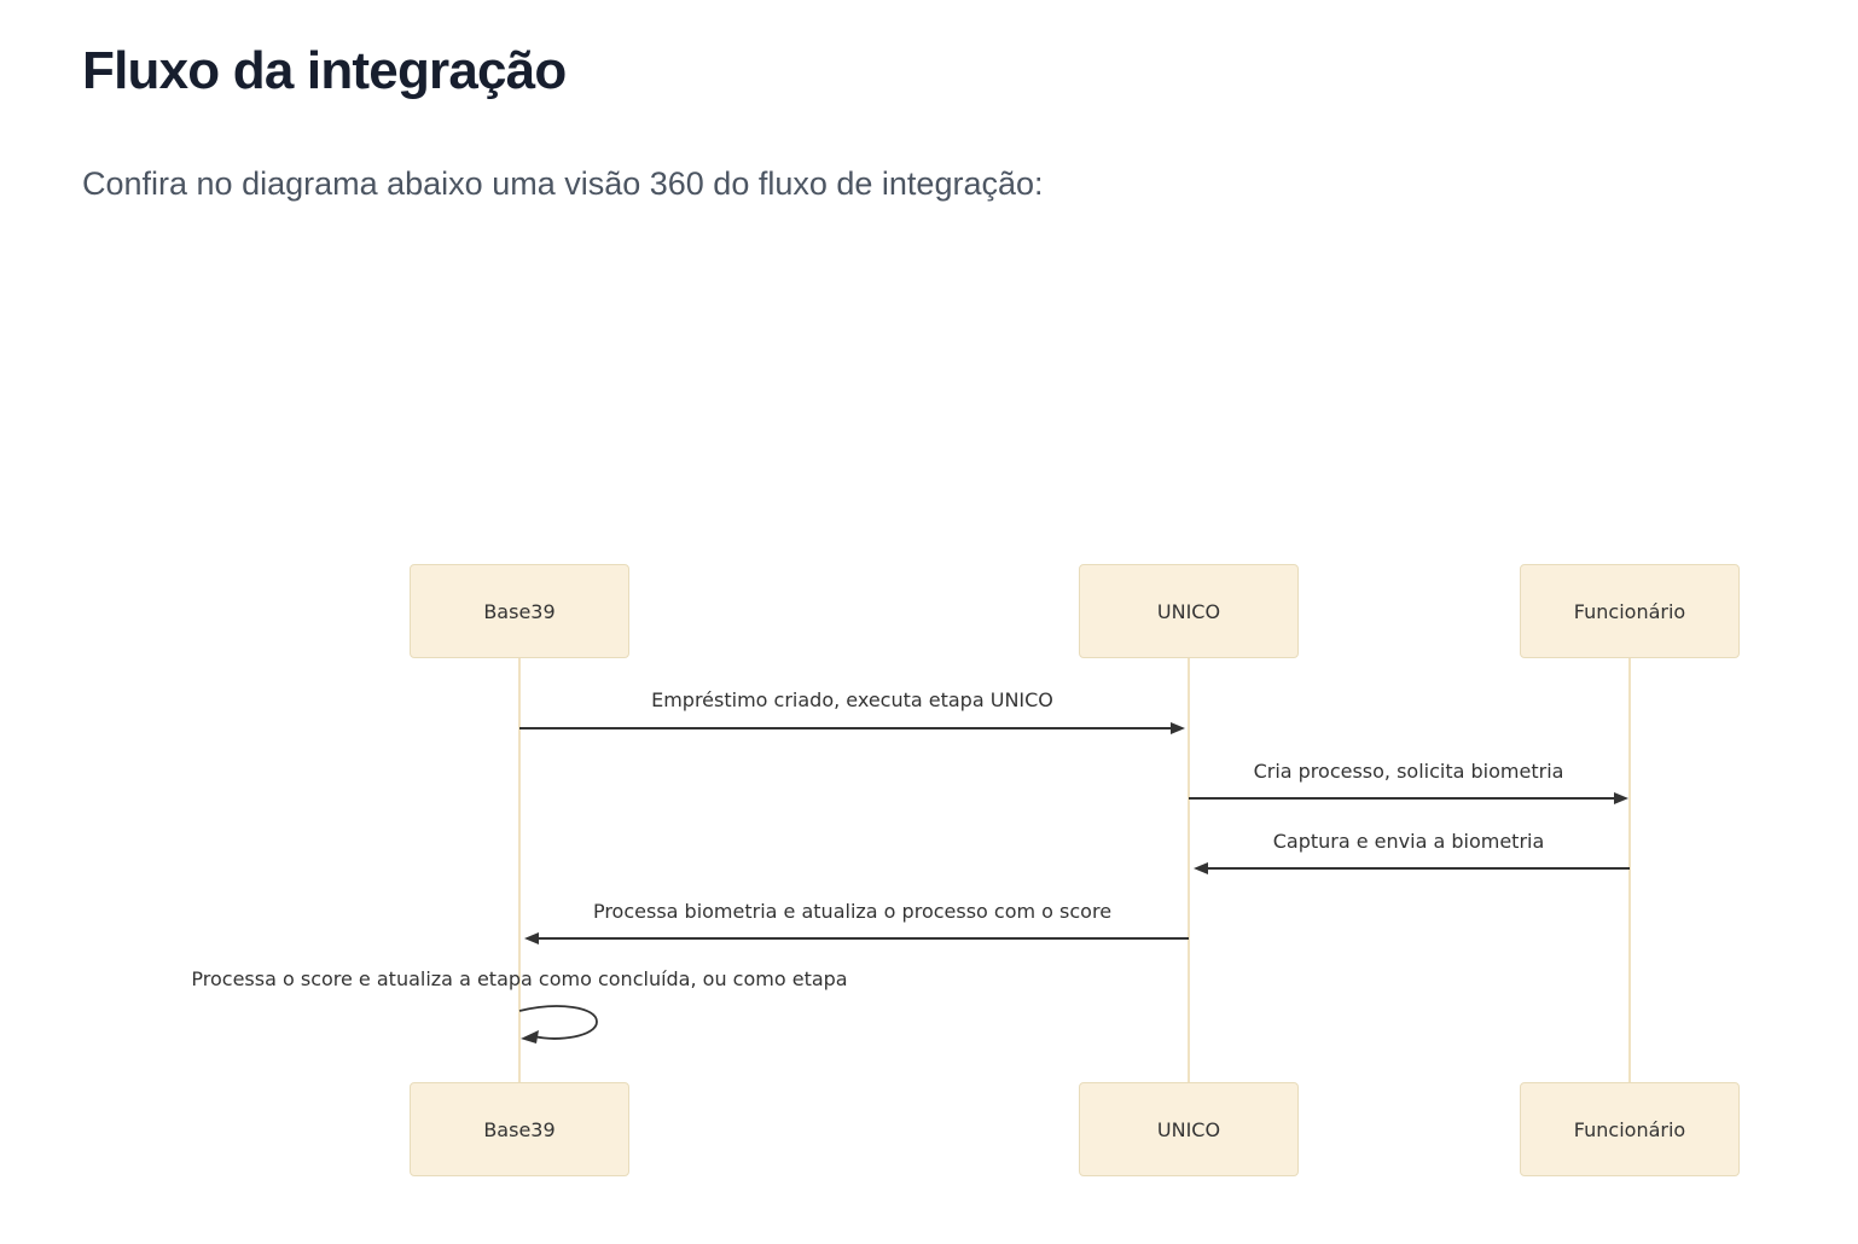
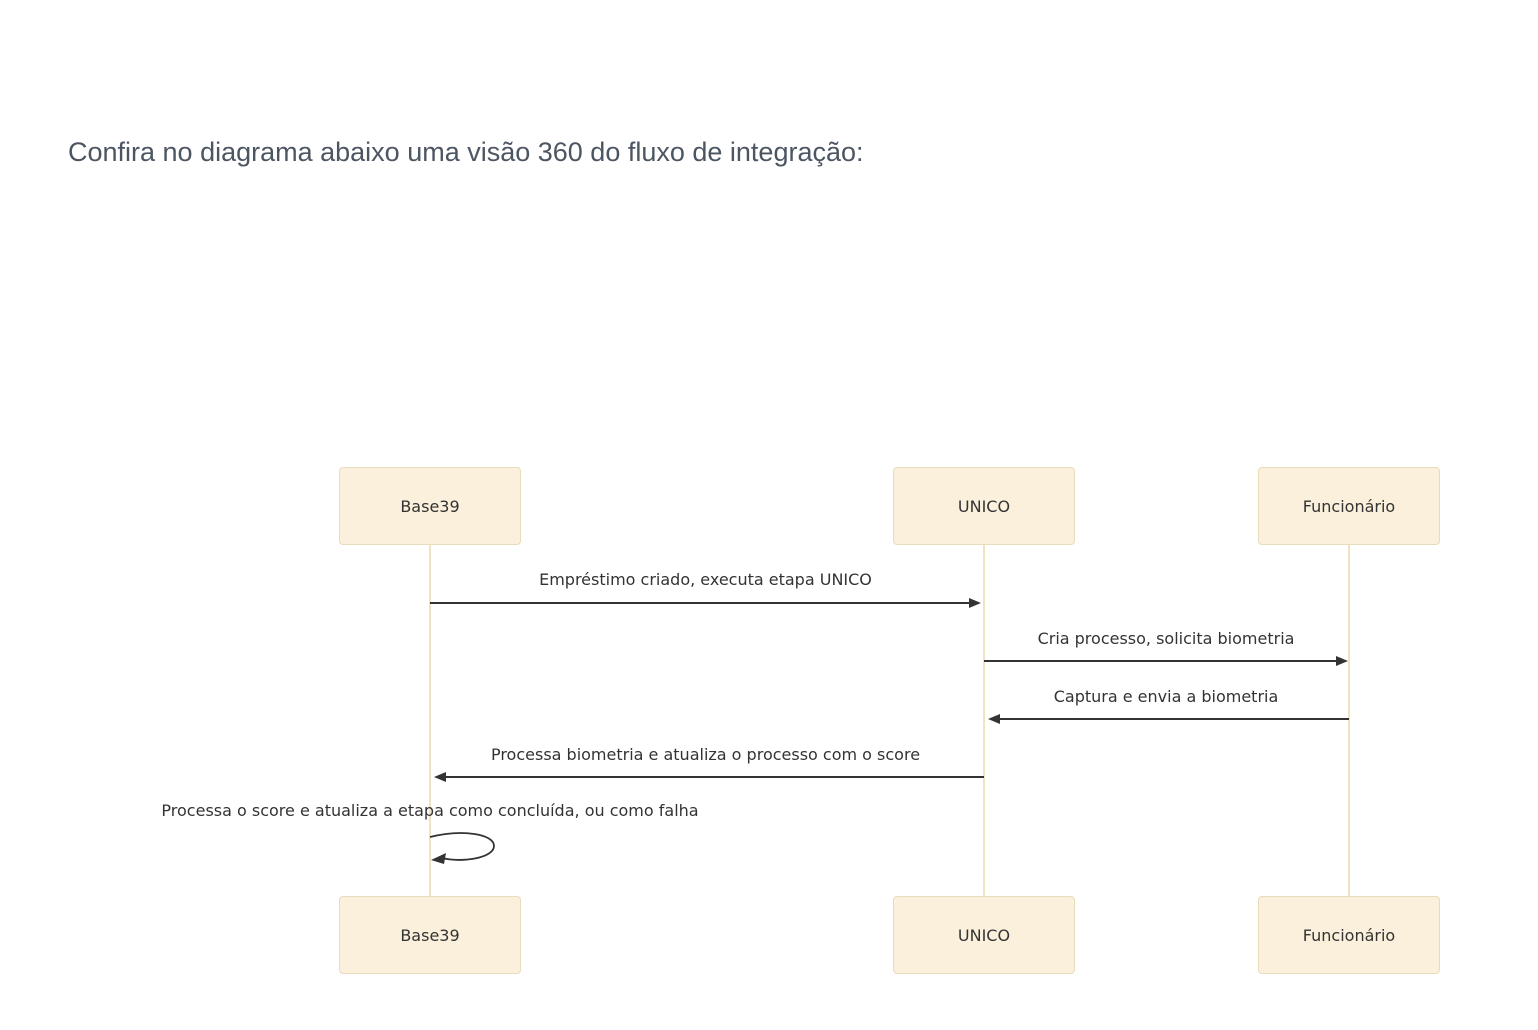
- Fluxo da integração
  Confira no diagrama abaixo uma visão 360 do fluxo de integração:
  Base39
  UNICO
  Funcionário
  Empréstimo criado, executa etapa UNICO
  Cria processo, solicita biometria
  Captura e envia a biometria
  Processa biometria e atualiza o processo com o score
- Processa o score e atualiza a etapa como concluída, ou como etapa
+ Processa o score e atualiza a etapa como concluída, ou como falha
  Base39
  UNICO
  Funcionário
